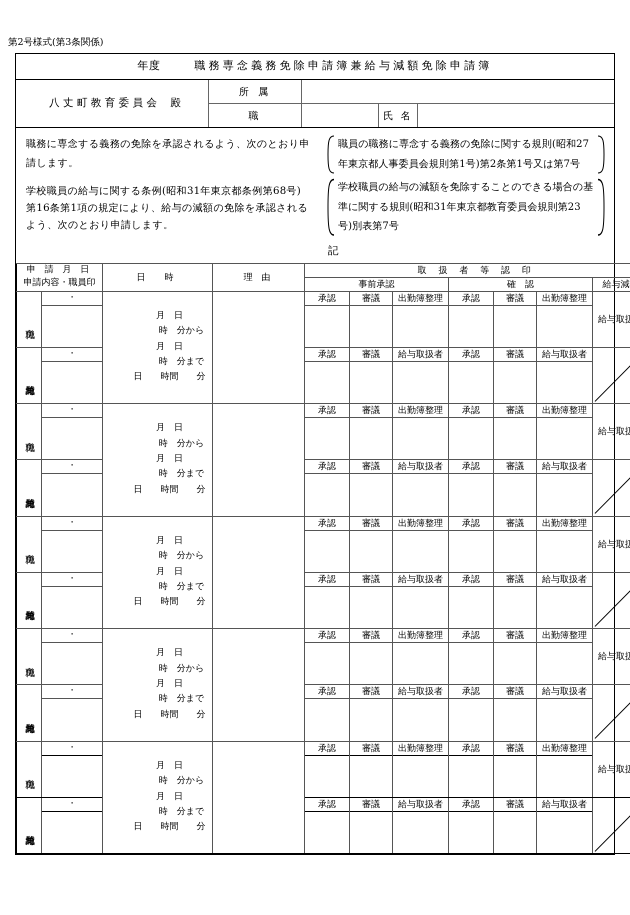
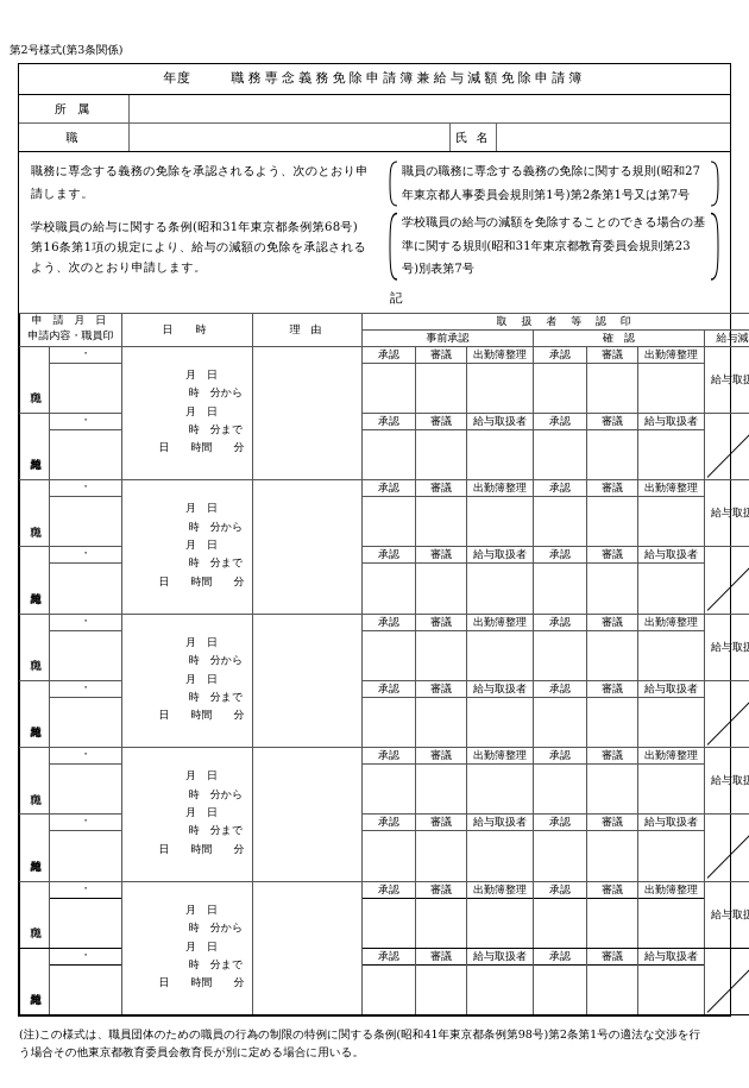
  第2号様式(第3条関係)
  年度
  職務専念義務免除申請簿兼給与減額免除申請簿
- 八丈町教育委員会 殿
  所 属
  職
  氏 名
  職務に専念する義務の免除を承認されるよう、次のとおり申請します。
  学校職員の給与に関する条例(昭和31年東京都条例第68号)第16条第1項の規定により、給与の減額の免除を承認されるよう、次のとおり申請します。
  職員の職務に専念する義務の免除に関する規則(昭和27年東京都人事委員会規則第1号)第2条第1号又は第7号
  学校職員の給与の減額を免除することのできる場合の基準に関する規則(昭和31年東京都教育委員会規則第23号)別表第7号
  記
  申 請 月 日 申請内容・職員印	日 時	理 由	取 扱 者 等 認 印
  事前承認	確 認	給与減
  	・	月 日時 分から月 日時 分まで日 時間 分		承認	審議	出勤簿整理	承認	審議	出勤簿整理	給与取
  	・	承認	審議	給与取扱者	承認	審議	給与取扱者
  	・	月 日時 分から月 日時 分まで日 時間 分		承認	審議	出勤簿整理	承認	審議	出勤簿整理	給与取
  	・	承認	審議	給与取扱者	承認	審議	給与取扱者
  	・	月 日時 分から月 日時 分まで日 時間 分		承認	審議	出勤簿整理	承認	審議	出勤簿整理	給与取
  	・	承認	審議	給与取扱者	承認	審議	給与取扱者
  	・	月 日時 分から月 日時 分まで日 時間 分		承認	審議	出勤簿整理	承認	審議	出勤簿整理	給与取
  	・	承認	審議	給与取扱者	承認	審議	給与取扱者
  	・	月 日時 分から月 日時 分まで日 時間 分		承認	審議	出勤簿整理	承認	審議	出勤簿整理	給与取
  	・	承認	審議	給与取扱者	承認	審議	給与取扱者
+ (注)この様式は、職員団体のための職員の行為の制限の特例に関する条例(昭和41年東京都条例第98号)第2条第1号の適法な交渉を行
+ う場合その他東京都教育委員会教育長が別に定める場合に用いる。
